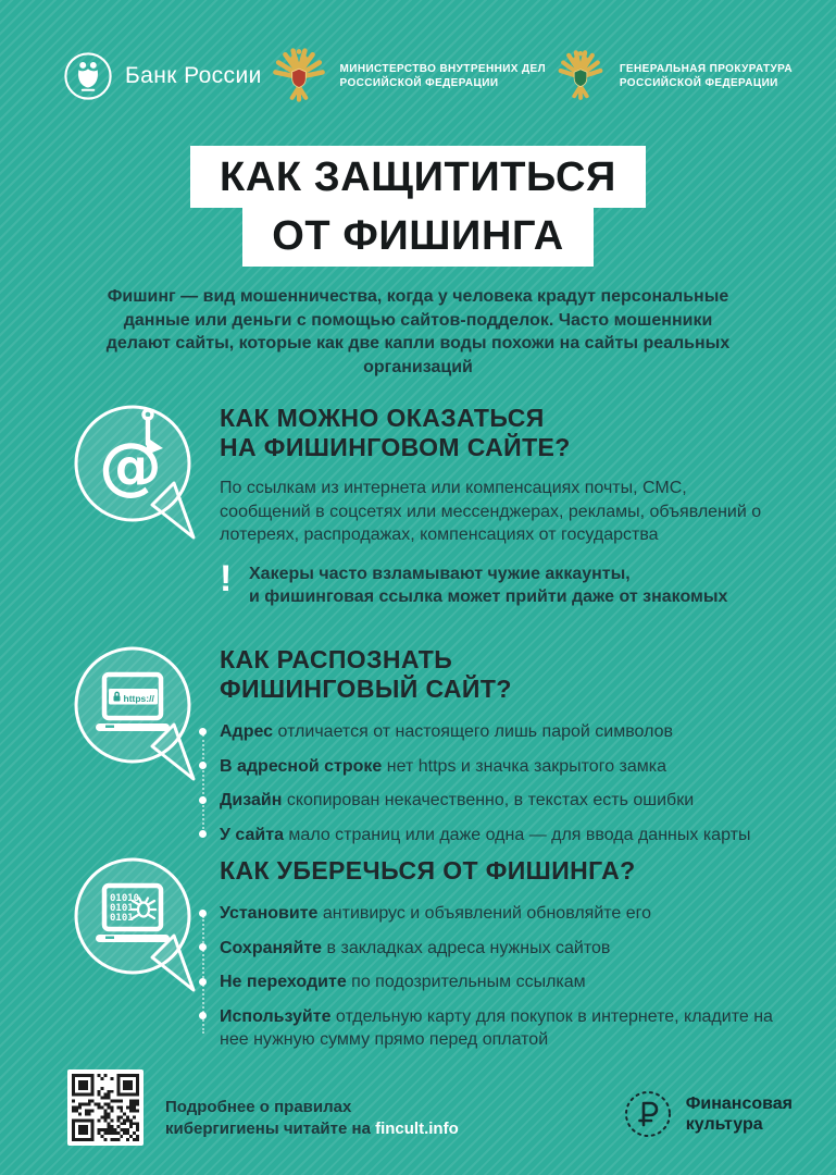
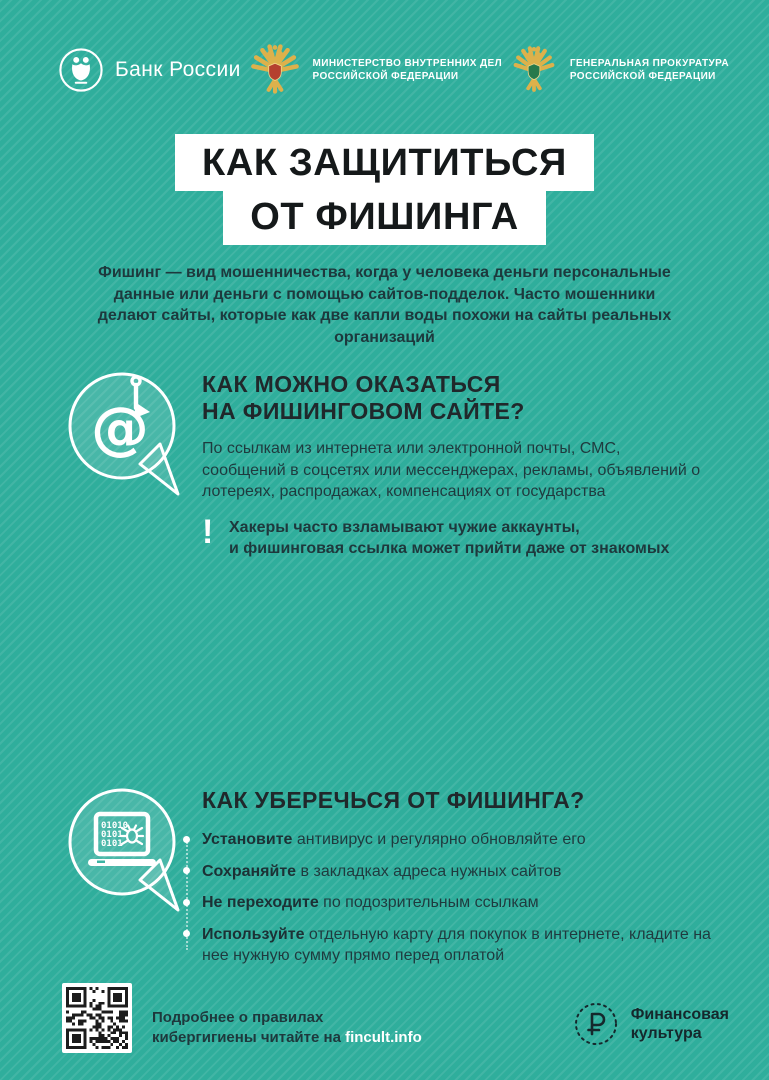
  Банк России
  МИНИСТЕРСТВО ВНУТРЕННИХ ДЕЛ
  РОССИЙСКОЙ ФЕДЕРАЦИИ
  ГЕНЕРАЛЬНАЯ ПРОКУРАТУРА
  РОССИЙСКОЙ ФЕДЕРАЦИИ
  КАК ЗАЩИТИТЬСЯ
  ОТ ФИШИНГА
- Фишинг — вид мошенничества, когда у человека крадут персональные данные или деньги с помощью сайтов-подделок. Часто мошенники делают сайты, которые как две капли воды похожи на сайты реальных организаций
+ Фишинг — вид мошенничества, когда у человека деньги персональные данные или деньги с помощью сайтов-подделок. Часто мошенники делают сайты, которые как две капли воды похожи на сайты реальных организаций
  @
  КАК МОЖНО ОКАЗАТЬСЯ
  НА ФИШИНГОВОМ САЙТЕ?
- По ссылкам из интернета или компенсациях почты, СМС, сообщений в соцсетях или мессенджерах, рекламы, объявлений о лотереях, распродажах, компенсациях от государства
+ По ссылкам из интернета или электронной почты, СМС, сообщений в соцсетях или мессенджерах, рекламы, объявлений о лотереях, распродажах, компенсациях от государства
  !
  Хакеры часто взламывают чужие аккаунты,
  и фишинговая ссылка может прийти даже от знакомых
- https://
- КАК РАСПОЗНАТЬ
- ФИШИНГОВЫЙ САЙТ?
- Адрес отличается от настоящего лишь парой символов
- В адресной строке нет https и значка закрытого замка
- Дизайн скопирован некачественно, в текстах есть ошибки
- У сайта мало страниц или даже одна — для ввода данных карты
  01010
  0101
  0101
  КАК УБЕРЕЧЬСЯ ОТ ФИШИНГА?
- Установите антивирус и объявлений обновляйте его
+ Установите антивирус и регулярно обновляйте его
  Сохраняйте в закладках адреса нужных сайтов
  Не переходите по подозрительным ссылкам
  Используйте отдельную карту для покупок в интернете, кладите на нее нужную сумму прямо перед оплатой
  Подробнее о правилах
  кибергигиены читайте на fincult.info
  Финансовая
  культура
